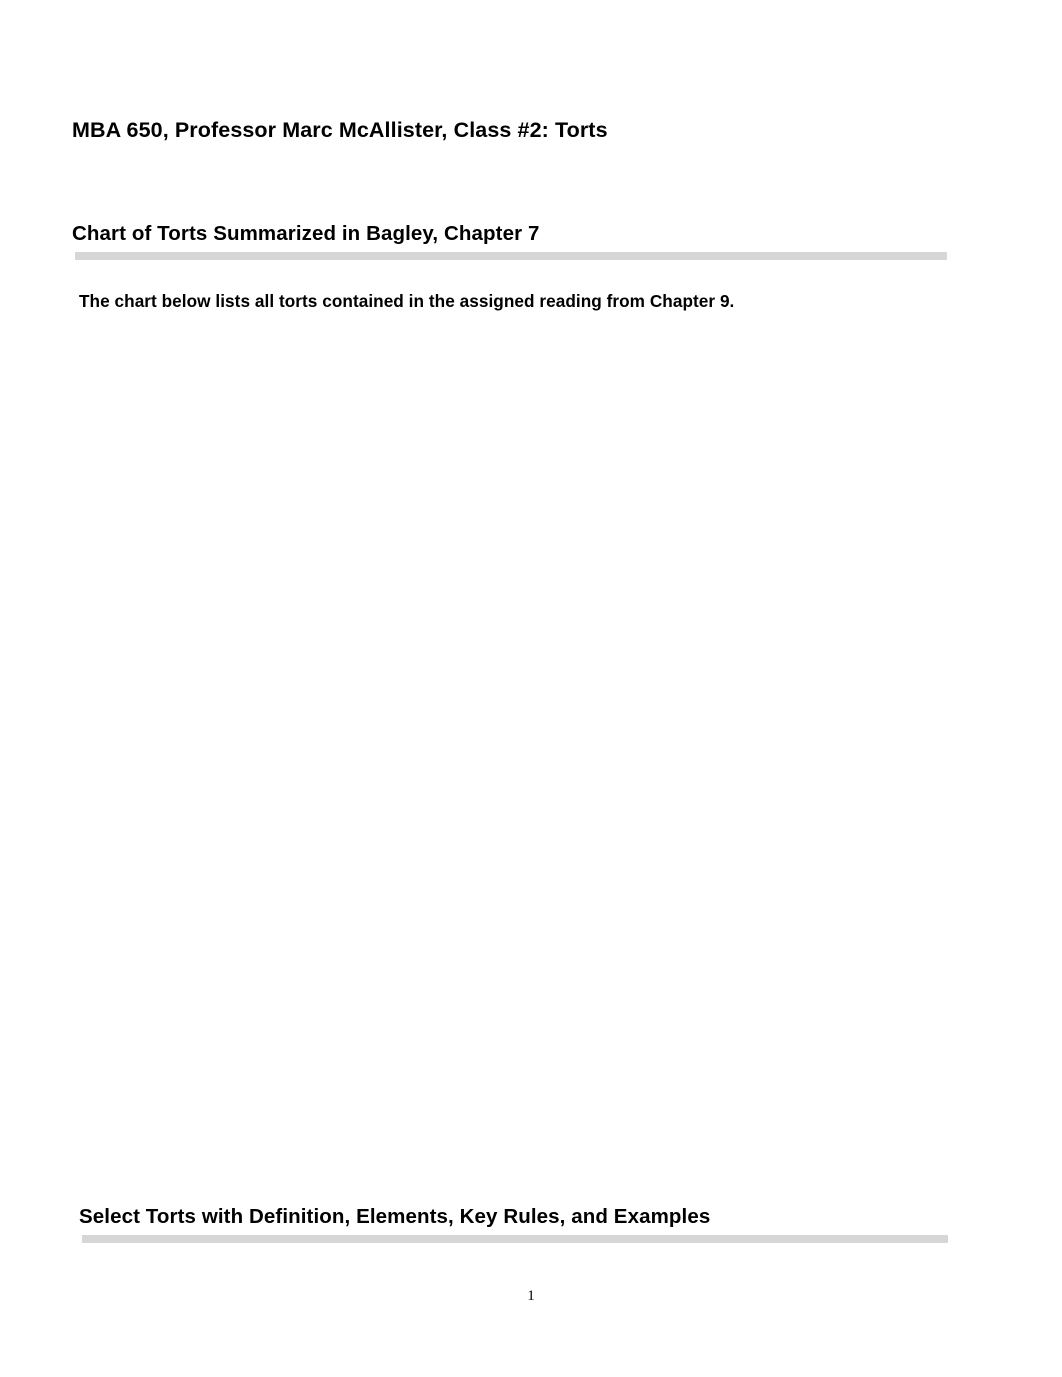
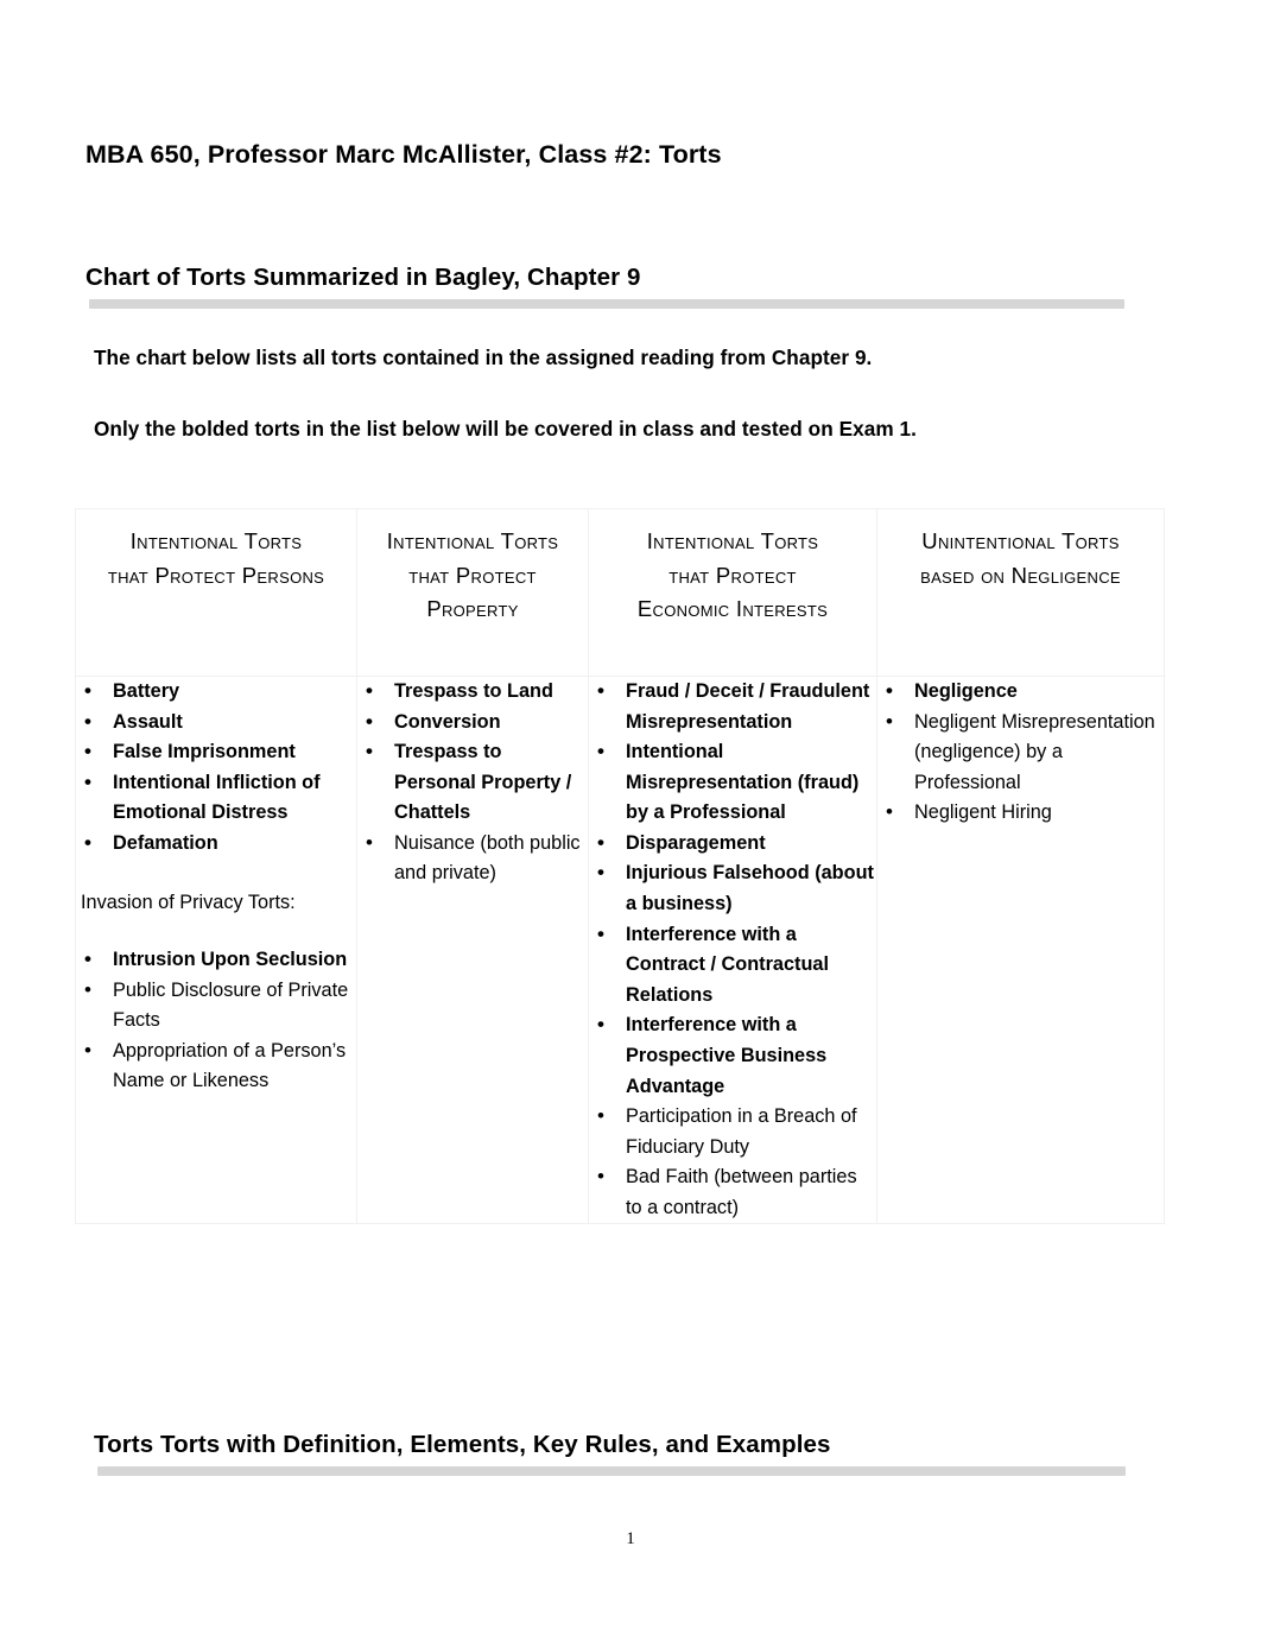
  MBA 650, Professor Marc McAllister, Class #2: Torts
- Chart of Torts Summarized in Bagley, Chapter 7
+ Chart of Torts Summarized in Bagley, Chapter 9
  The chart below lists all torts contained in the assigned reading from Chapter 9.
+ Only the bolded torts in the list below will be covered in class and tested on Exam 1.
+ Intentional Tortsthat Protect Persons	Intentional Tortsthat ProtectProperty	Intentional Tortsthat ProtectEconomic Interests	Unintentional Tortsbased on Negligence
+ BatteryAssaultFalse ImprisonmentIntentional Infliction of Emotional DistressDefamation Invasion of Privacy Torts: Intrusion Upon SeclusionPublic Disclosure of Private FactsAppropriation of a Person’s Name or Likeness	Trespass to LandConversionTrespass to Personal Property / ChattelsNuisance (both public and private)	Fraud / Deceit / Fraudulent MisrepresentationIntentional Misrepresentation (fraud) by a ProfessionalDisparagementInjurious Falsehood (about a business)Interference with a Contract / Contractual RelationsInterference with a Prospective Business AdvantageParticipation in a Breach of Fiduciary DutyBad Faith (between parties to a contract)	NegligenceNegligent Misrepresentation (negligence) by a ProfessionalNegligent Hiring
- Select Torts with Definition, Elements, Key Rules, and Examples
+ Torts Torts with Definition, Elements, Key Rules, and Examples
  1
